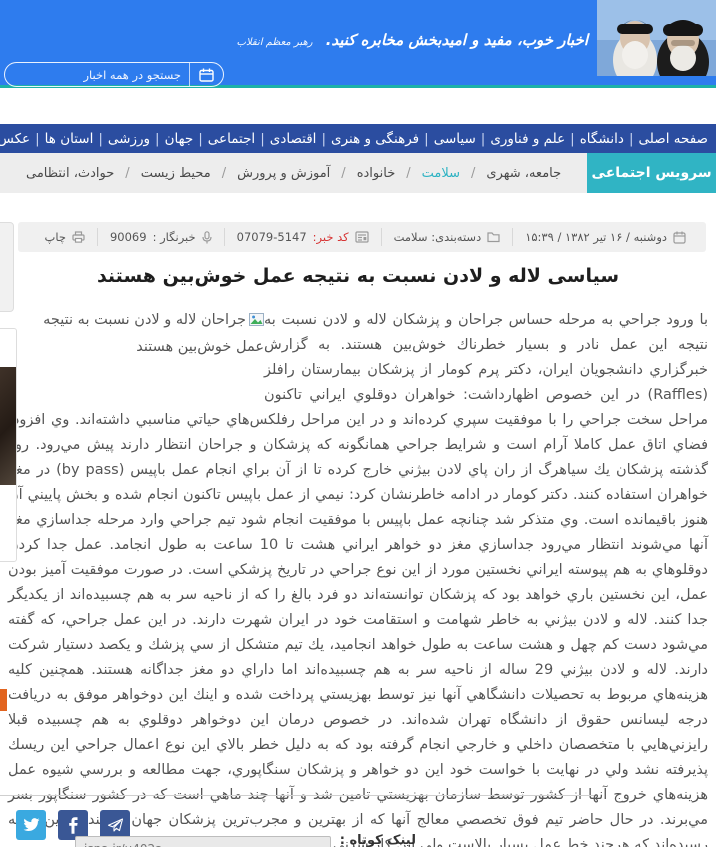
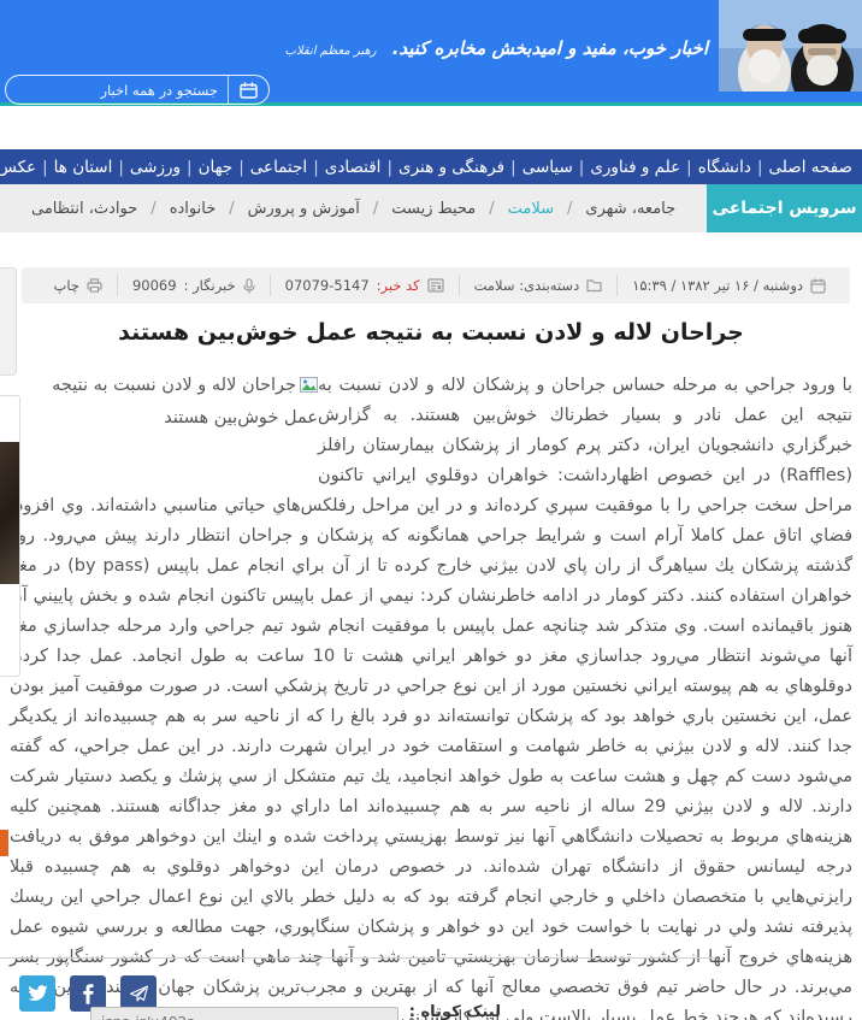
  اخبار خوب، مفید و امیدبخش مخابره کنید. رهبر معظم انقلاب
  صفحه اصلی
  دانشگاه
  علم و فناوری
  سیاسی
  فرهنگی و هنری
  اقتصادی
  اجتماعی
  جهان
  ورزشی
  استان ها
  عکس
  سرویس اجتماعی
  جامعه، شهری
  سلامت
- خانواده
+ محیط زیست
  آموزش و پرورش
- محیط زیست
+ خانواده
  حوادث، انتظامی
  دوشنبه / ۱۶ تیر ۱۳۸۲ / ۱۵:۳۹
  دسته‌بندی: سلامت
  کد خبر:
  07079-5147
  خبرنگار :
  90069
  چاپ
- سیاسی لاله و لادن نسبت به نتیجه عمل خوش‌بین هستند
+ جراحان لاله و لادن نسبت به نتیجه عمل خوش‌بین هستند
  جراحان لاله و لادن نسبت به نتيجه عمل خوش‌بين هستند
  با ورود جراحي به مرحله حساس جراحان و پزشكان لاله و لادن نسبت به نتيجه اين عمل نادر و بسيار خطرناك خوش‌بين هستند. به گزارش خبرگزاري دانشجويان ايران، دكتر پرم كومار از پزشكان بيمارستان رافلز (Raffles) در اين خصوص اظهارداشت: خواهران دوقلوي ايراني تاكنون مراحل سخت جراحي را با موفقيت سپري كرده‌اند و در اين مراحل رفلكس‌هاي حياتي مناسبي داشته‌اند. وي افزو فضاي اتاق عمل كاملا آرام است و شرايط جراحي همانگونه كه پزشكان و جراحان انتظار دارند پيش مي‌رود. رو گذشته پزشكان يك سياهرگ از ران پاي لادن بيژني خارج كرده تا از آن براي انجام عمل باپيس (by pass) در مغ خواهران استفاده كنند. دكتر كومار در ادامه خاطرنشان كرد: نيمي از عمل باپيس تاكنون انجام شده و بخش پاييني آ هنوز باقيمانده است. وي متذكر شد چنانچه عمل باپيس با موفقيت انجام شود تيم جراحي وارد مرحله جداسازي مغ آنها مي‌شوند انتظار مي‌رود جداسازي مغز دو خواهر ايراني هشت تا 10 ساعت به طول انجامد. عمل جدا كرد دوقلوهاي به هم پيوسته ايراني نخستين مورد از اين نوع جراحي در تاريخ پزشكي است. در صورت موفقيت آميز بودن عمل، اين نخستين باري خواهد بود كه پزشكان توانسته‌اند دو فرد بالغ را كه از ناحيه سر به هم چسبيده‌اند از يكديگر جدا كنند. لاله و لادن بيژني به خاطر شهامت و استقامت خود در ايران شهرت دارند. در اين عمل جراحي، كه گفته مي‌شود دست كم چهل و هشت ساعت به طول خواهد انجاميد، يك تيم متشكل از سي پزشك و يكصد دستيار شركت دارند. لاله و لادن بيژني 29 ساله از ناحيه سر به هم چسبيده‌اند اما داراي دو مغز جداگانه هستند. همچنين كليه هزينه‌هاي مربوط به تحصيلات دانشگاهي آنها نيز توسط بهزيستي پرداخت شده و اينك اين دوخواهر موفق به دريافت درجه ليسانس حقوق از دانشگاه تهران شده‌اند. در خصوص درمان اين دوخواهر دوقلوي به هم چسبيده قبلا رايزني‌هايي با متخصصان داخلي و خارجي انجام گرفته بود كه به دليل خطر بالاي اين نوع اعمال جراحي اين ريسك پذيرفته نشد ولي در نهايت با خواست خود اين دو خواهر و پزشكان سنگاپوري، جهت مطالعه و بررسي شيوه عمل هزينه‌هاي خروج آنها از كشور توسط سازمان بهزيستي تامين شد و آنها چند ماهي است كه در كشور سنگاپور بسر مي‌برند. در حال حاضر تيم فوق تخصصي معالج آنها كه از بهترين و مجرب‌ترين پزشكان جهانندنه رسيده‌اند كه هرچند خط عمل بسيار بالاست ولي اين كار شدني
  لینک کوتاه :
